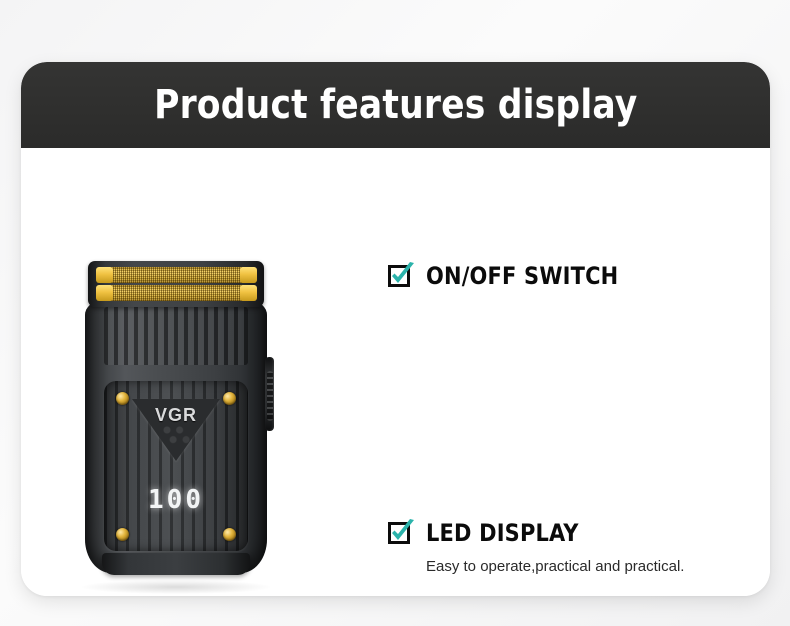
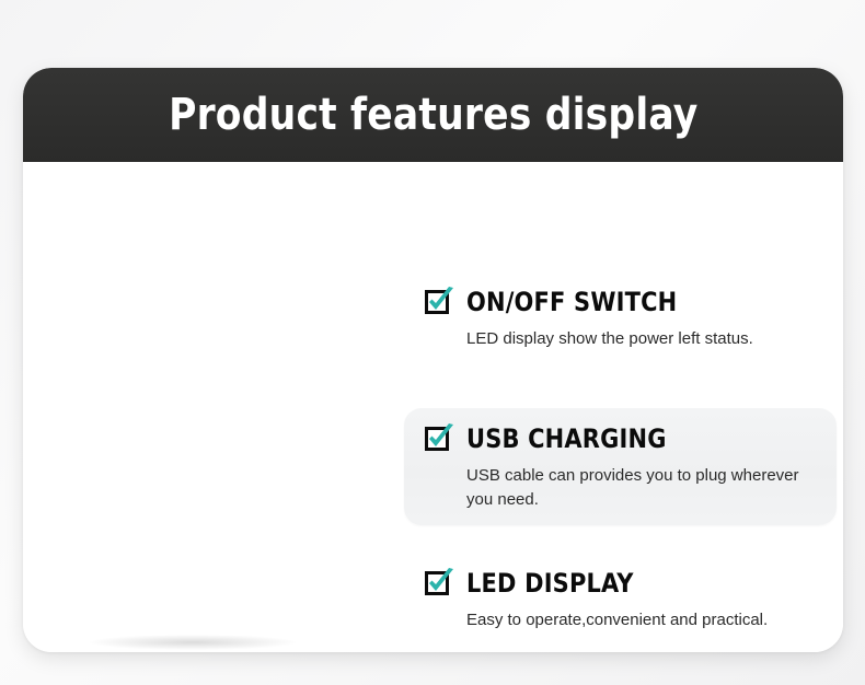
  Product features display
- VGR
- 100
  ON/OFF SWITCH
+ LED display show the power left status.
+ USB CHARGING
+ USB cable can provides you to plug wherever you need.
  LED DISPLAY
- Easy to operate,practical and practical.
+ Easy to operate,convenient and practical.
